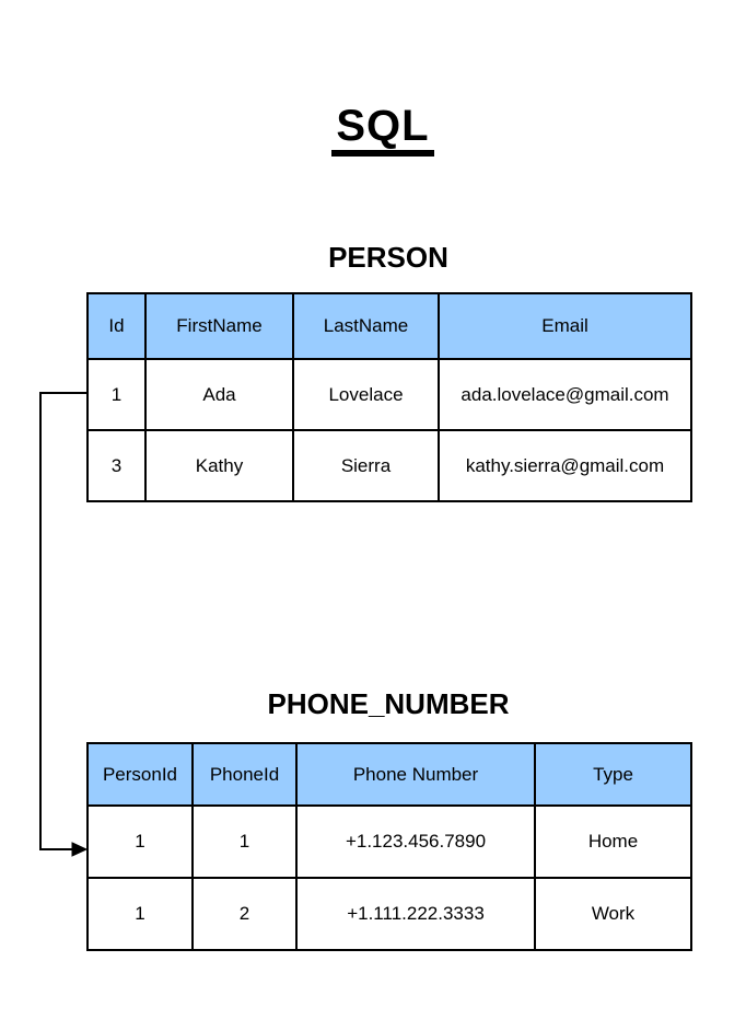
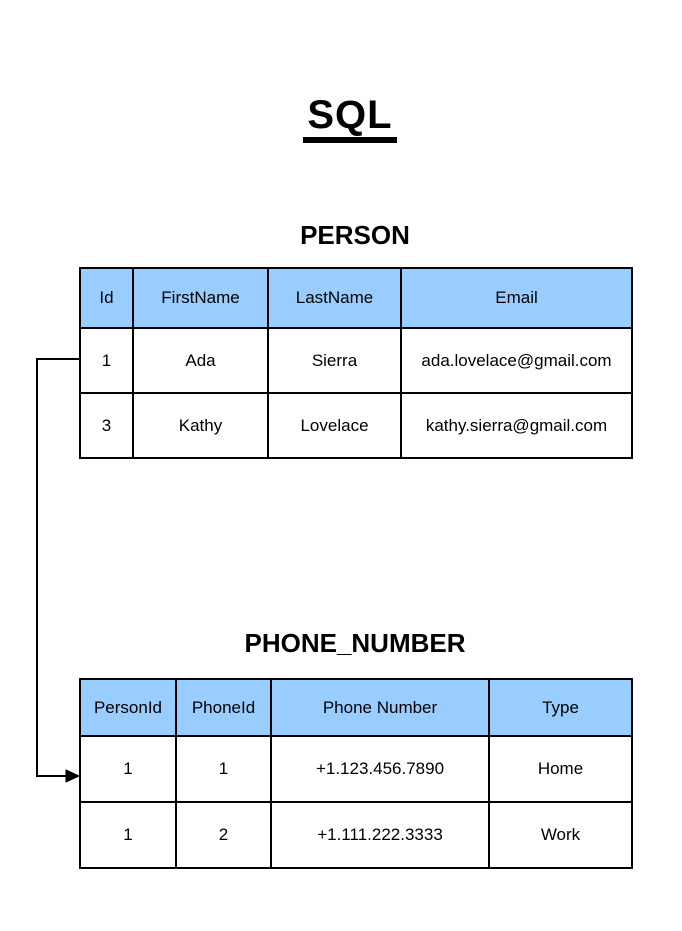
  SQL
  PERSON
  Id	FirstName	LastName	Email
- 1	Ada	Lovelace	ada.lovelace@gmail.com
+ 1	Ada	Sierra	ada.lovelace@gmail.com
- 3	Kathy	Sierra	kathy.sierra@gmail.com
+ 3	Kathy	Lovelace	kathy.sierra@gmail.com
  PHONE_NUMBER
  PersonId	PhoneId	Phone Number	Type
  1	1	+1.123.456.7890	Home
  1	2	+1.111.222.3333	Work
